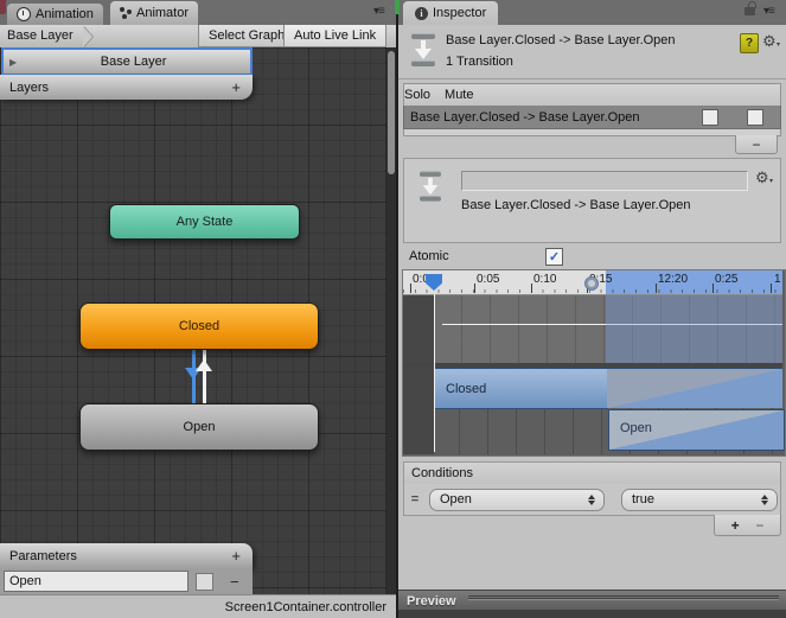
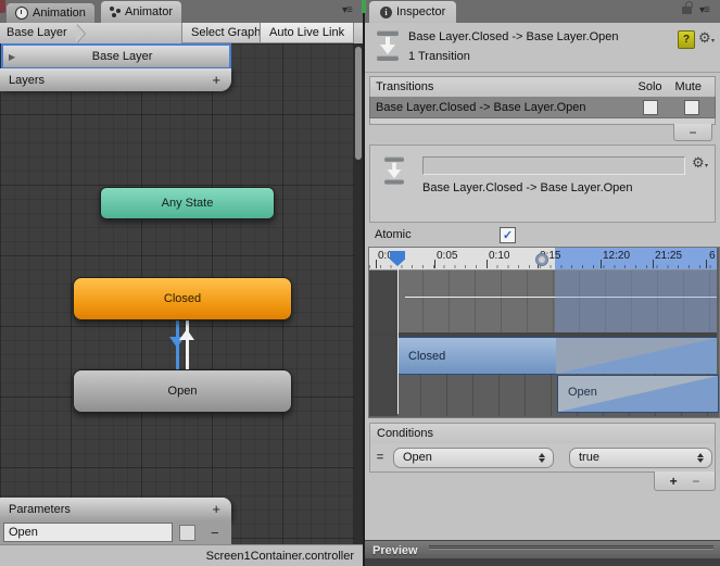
  Animation
  Animator
  ▾≡
  Base Layer
  Select Graph
  Auto Live Link
  ▶
  Base Layer
  Layers
  +
  Any State
  Closed
  Open
  Parameters
  +
  Open
  −
  Screen1Container.controller
  i
  Inspector
  ▾≡
  Base Layer.Closed -> Base Layer.Open
  1 Transition
  ?
  ⚙
+ Transitions
  Solo
  Mute
  Base Layer.Closed -> Base Layer.Open
  −
  ⚙
  Base Layer.Closed -> Base Layer.Open
  Atomic
  0:05
  0:10
  12:20
- 0:25
+ 21:25
- 1
+ 6
  Closed
  Open
  Conditions
  =
  Open
  true
  +
  −
  Preview
